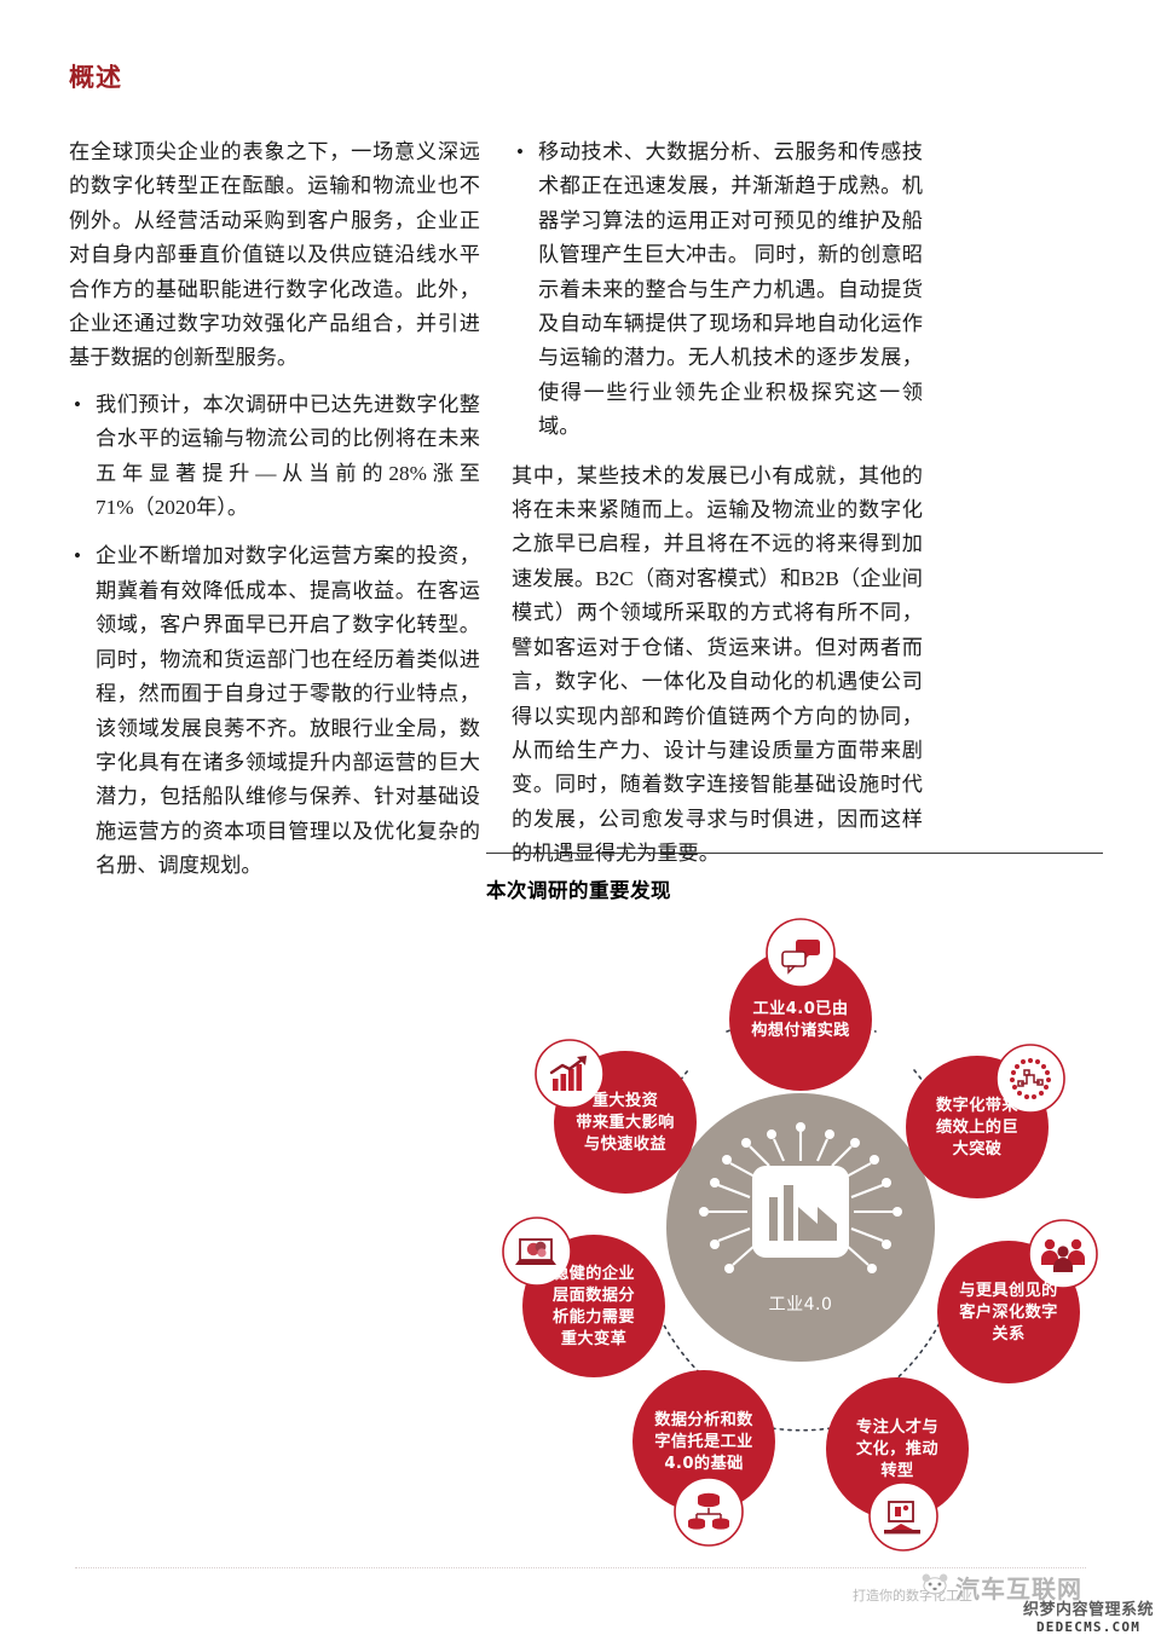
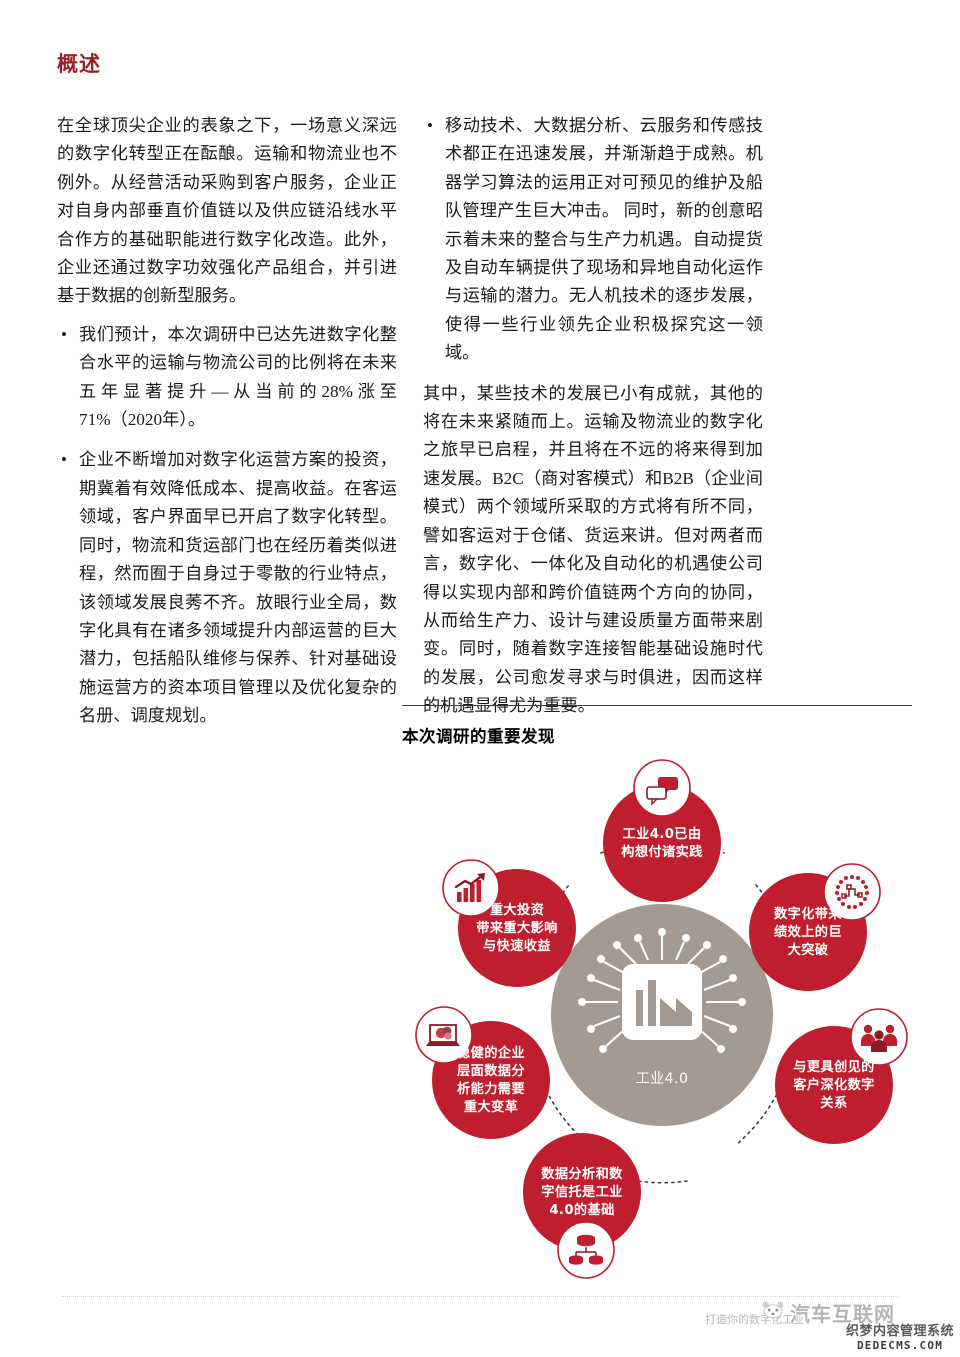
  概述
  在全球顶尖企业的表象之下，一场意义深远的数字化转型正在酝酿。运输和物流业也不例外。从经营活动采购到客户服务，企业正对自身内部垂直价值链以及供应链沿线水平合作方的基础职能进行数字化改造。此外，企业还通过数字功效强化产品组合，并引进基于数据的创新型服务。
  •
  我们预计，本次调研中已达先进数字化整合水平的运输与物流公司的比例将在未来五年显著提升—从当前的28%涨至71%（2020年）。
  •
  企业不断增加对数字化运营方案的投资，期冀着有效降低成本、提高收益。在客运领域，客户界面早已开启了数字化转型。同时，物流和货运部门也在经历着类似进程，然而囿于自身过于零散的行业特点，该领域发展良莠不齐。放眼行业全局，数字化具有在诸多领域提升内部运营的巨大潜力，包括船队维修与保养、针对基础设施运营方的资本项目管理以及优化复杂的名册、调度规划。
  •
  移动技术、大数据分析、云服务和传感技术都正在迅速发展，并渐渐趋于成熟。机器学习算法的运用正对可预见的维护及船队管理产生巨大冲击。 同时，新的创意昭示着未来的整合与生产力机遇。自动提货及自动车辆提供了现场和异地自动化运作与运输的潜力。无人机技术的逐步发展，使得一些行业领先企业积极探究这一领域。
  其中，某些技术的发展已小有成就，其他的将在未来紧随而上。运输及物流业的数字化之旅早已启程，并且将在不远的将来得到加速发展。B2C（商对客模式）和B2B（企业间模式）两个领域所采取的方式将有所不同，譬如客运对于仓储、货运来讲。但对两者而言，数字化、一体化及自动化的机遇使公司得以实现内部和跨价值链两个方向的协同，从而给生产力、设计与建设质量方面带来剧变。同时，随着数字连接智能基础设施时代的发展，公司愈发寻求与时俱进，因而这样
  本次调研的重要发现
  工业4.0
  工业4.0已由
  构想付诸实践
  数字化带来
  绩效上的巨
  大突破
  与更具创见的
  客户深化数字
  关系
- 专注人才与
- 文化，推动
- 转型
  数据分析和数
  字信托是工业
  4.0的基础
  稳健的企业
  层面数据分
  析能力需要
  重大变革
  重大投资
  带来重大影响
  与快速收益
  打造你的数字化工业
  汽车互联网
  织梦内容管理系统
  DEDECMS.COM
